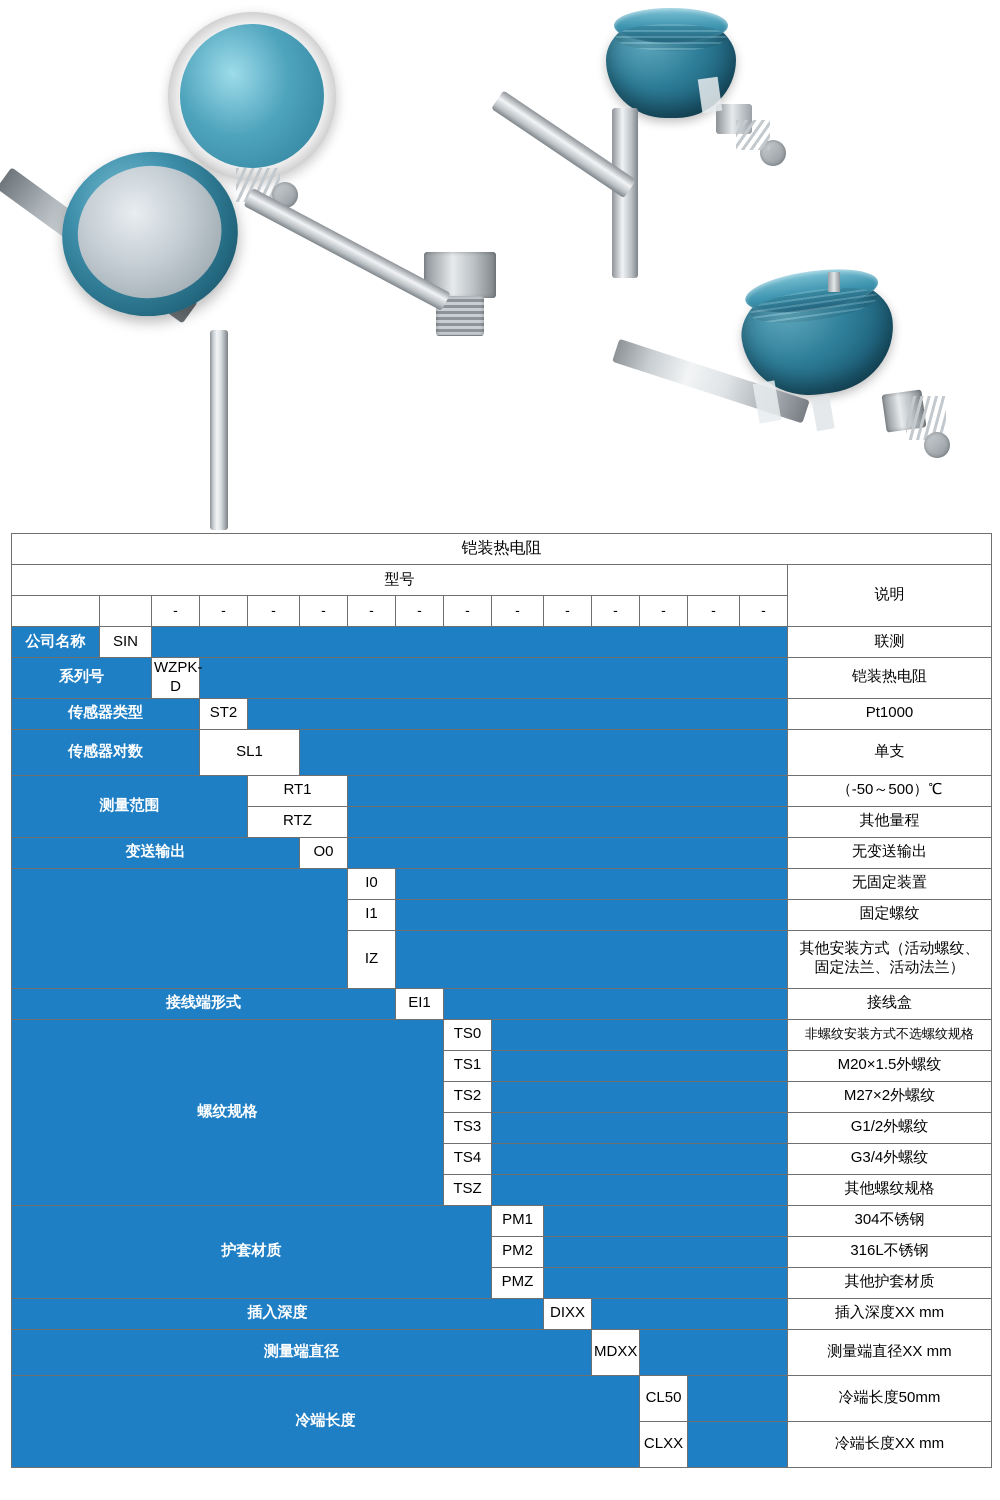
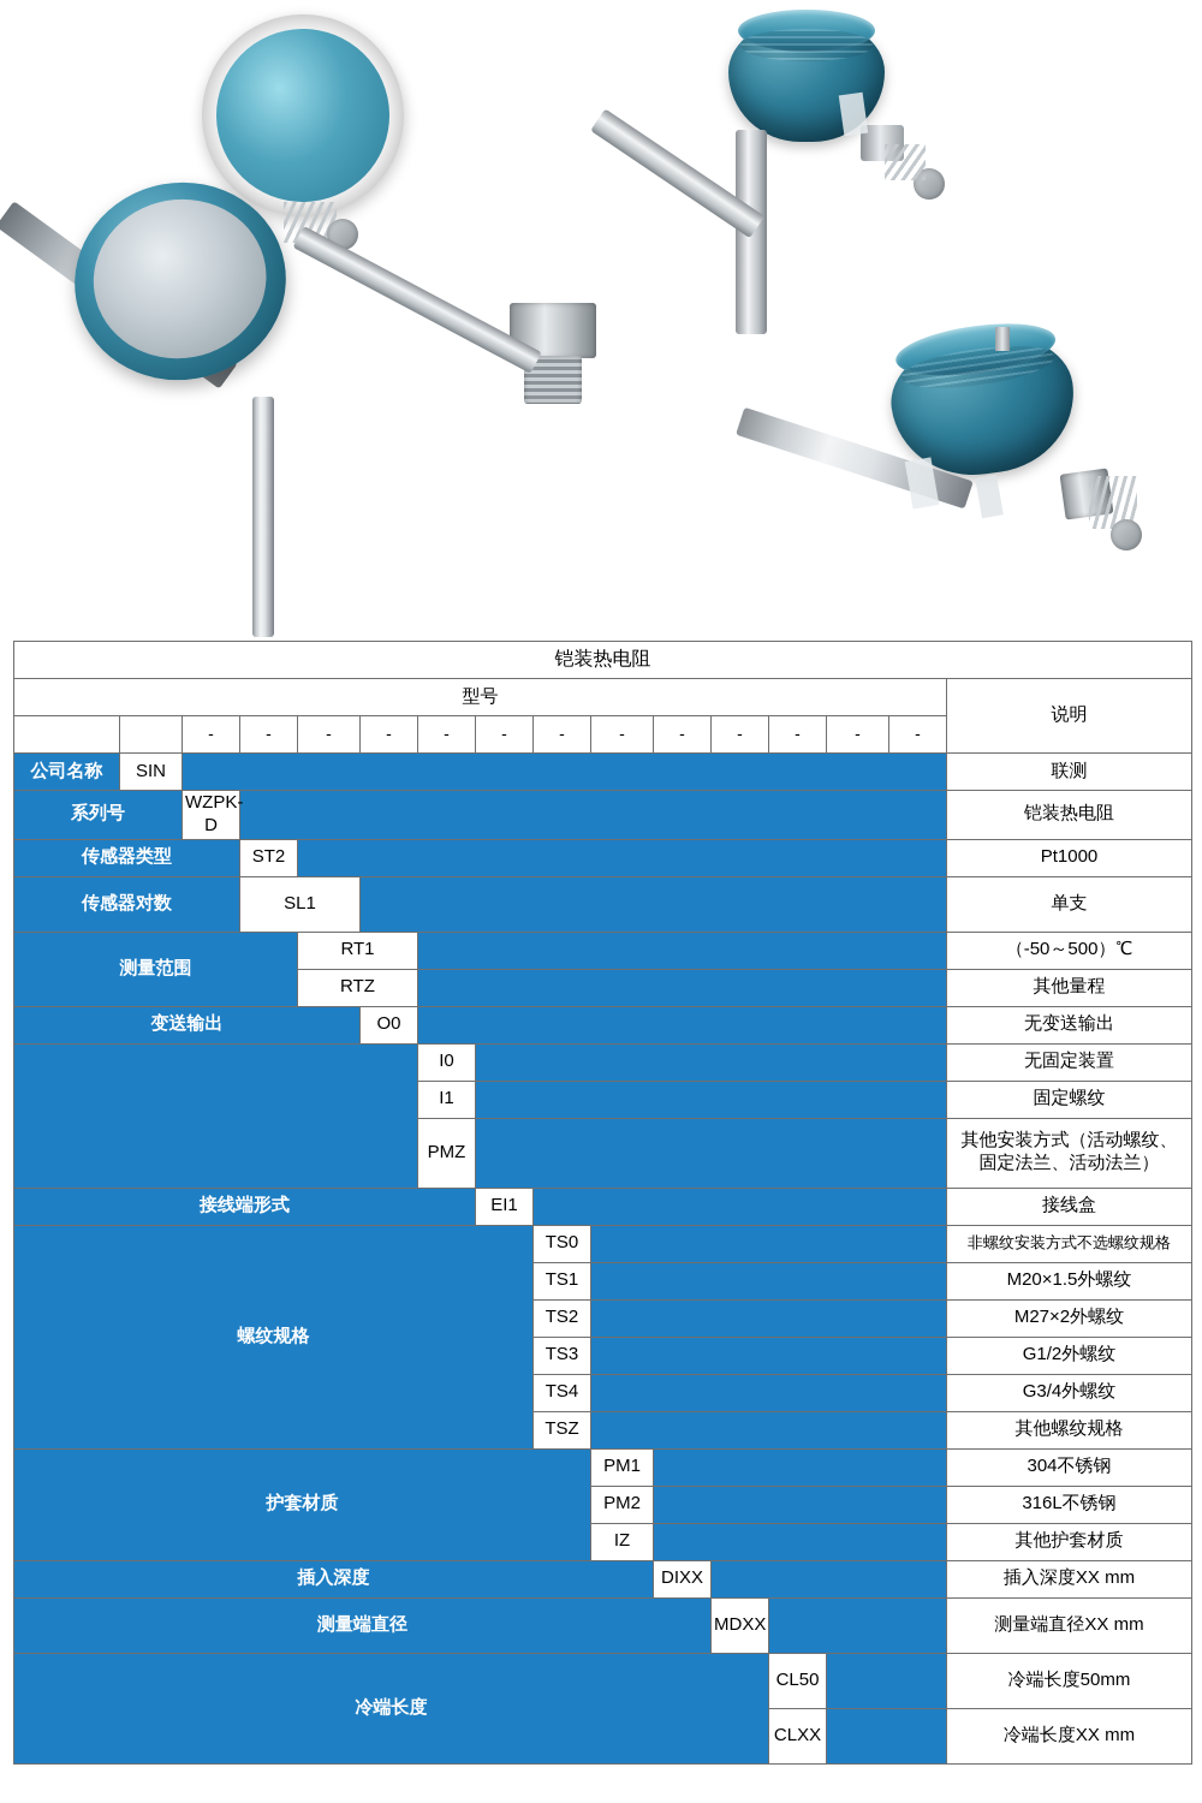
  铠装热电阻
  型号	说明
  		-	-	-	-	-	-	-	-	-	-	-	-	-
  公司名称	SIN		联测
  系列号	WZPK-D		铠装热电阻
  传感器类型	ST2		Pt1000
  传感器对数	SL1		单支
  测量范围	RT1		（-50～500）℃
  RTZ		其他量程
  变送输出	O0		无变送输出
  	I0		无固定装置
  I1		固定螺纹
- IZ		其他安装方式（活动螺纹、 固定法兰、活动法兰）
+ PMZ		其他安装方式（活动螺纹、 固定法兰、活动法兰）
  接线端形式	EI1		接线盒
  螺纹规格	TS0		非螺纹安装方式不选螺纹规格
  TS1		M20×1.5外螺纹
  TS2		M27×2外螺纹
  TS3		G1/2外螺纹
  TS4		G3/4外螺纹
  TSZ		其他螺纹规格
  护套材质	PM1		304不锈钢
  PM2		316L不锈钢
- PMZ		其他护套材质
+ IZ		其他护套材质
  插入深度	DIXX		插入深度XX mm
  测量端直径	MDXX		测量端直径XX mm
  冷端长度	CL50		冷端长度50mm
  CLXX		冷端长度XX mm
